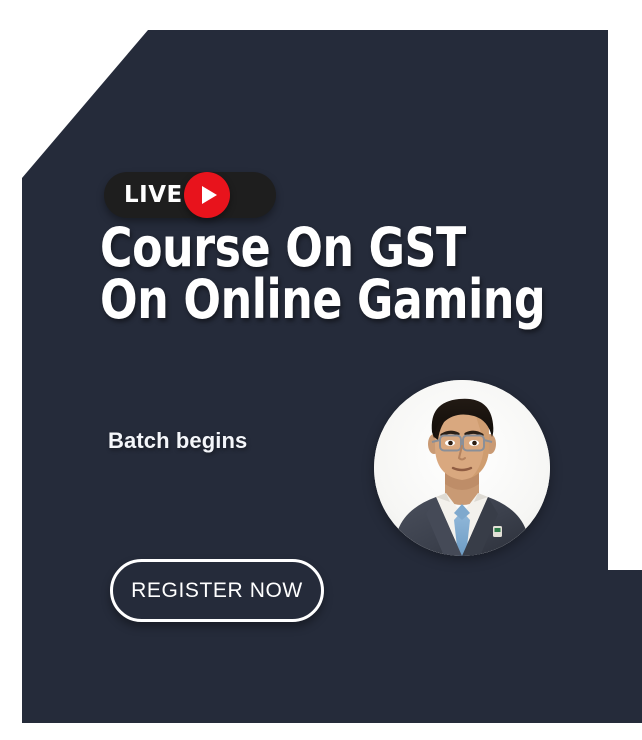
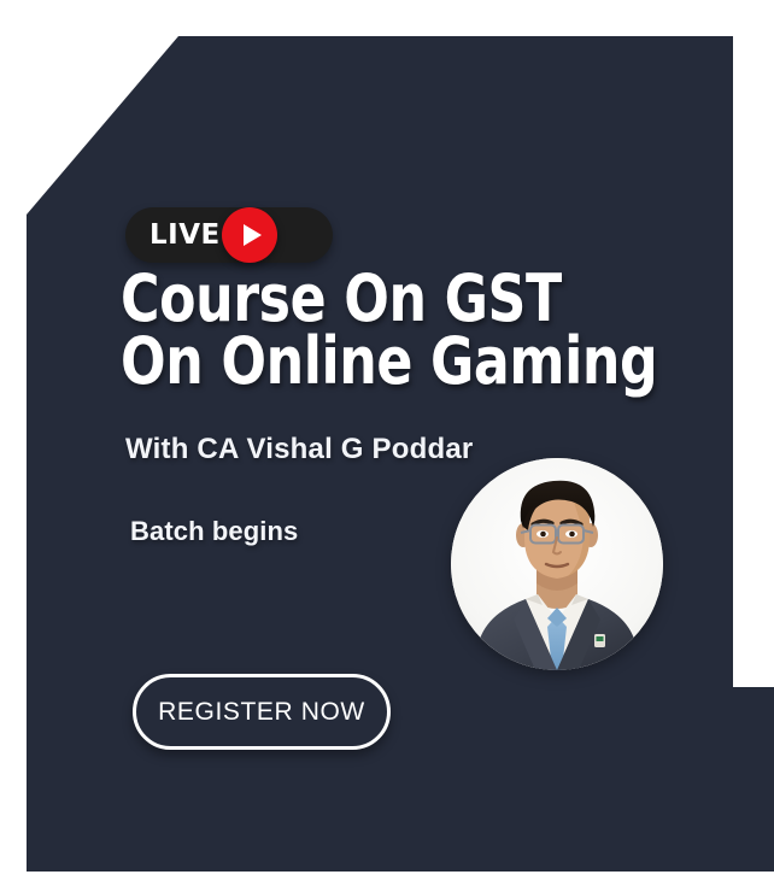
  LIVE
  Course On GST
  On Online Gaming
+ With CA Vishal G Poddar
  Batch begins
  REGISTER NOW
